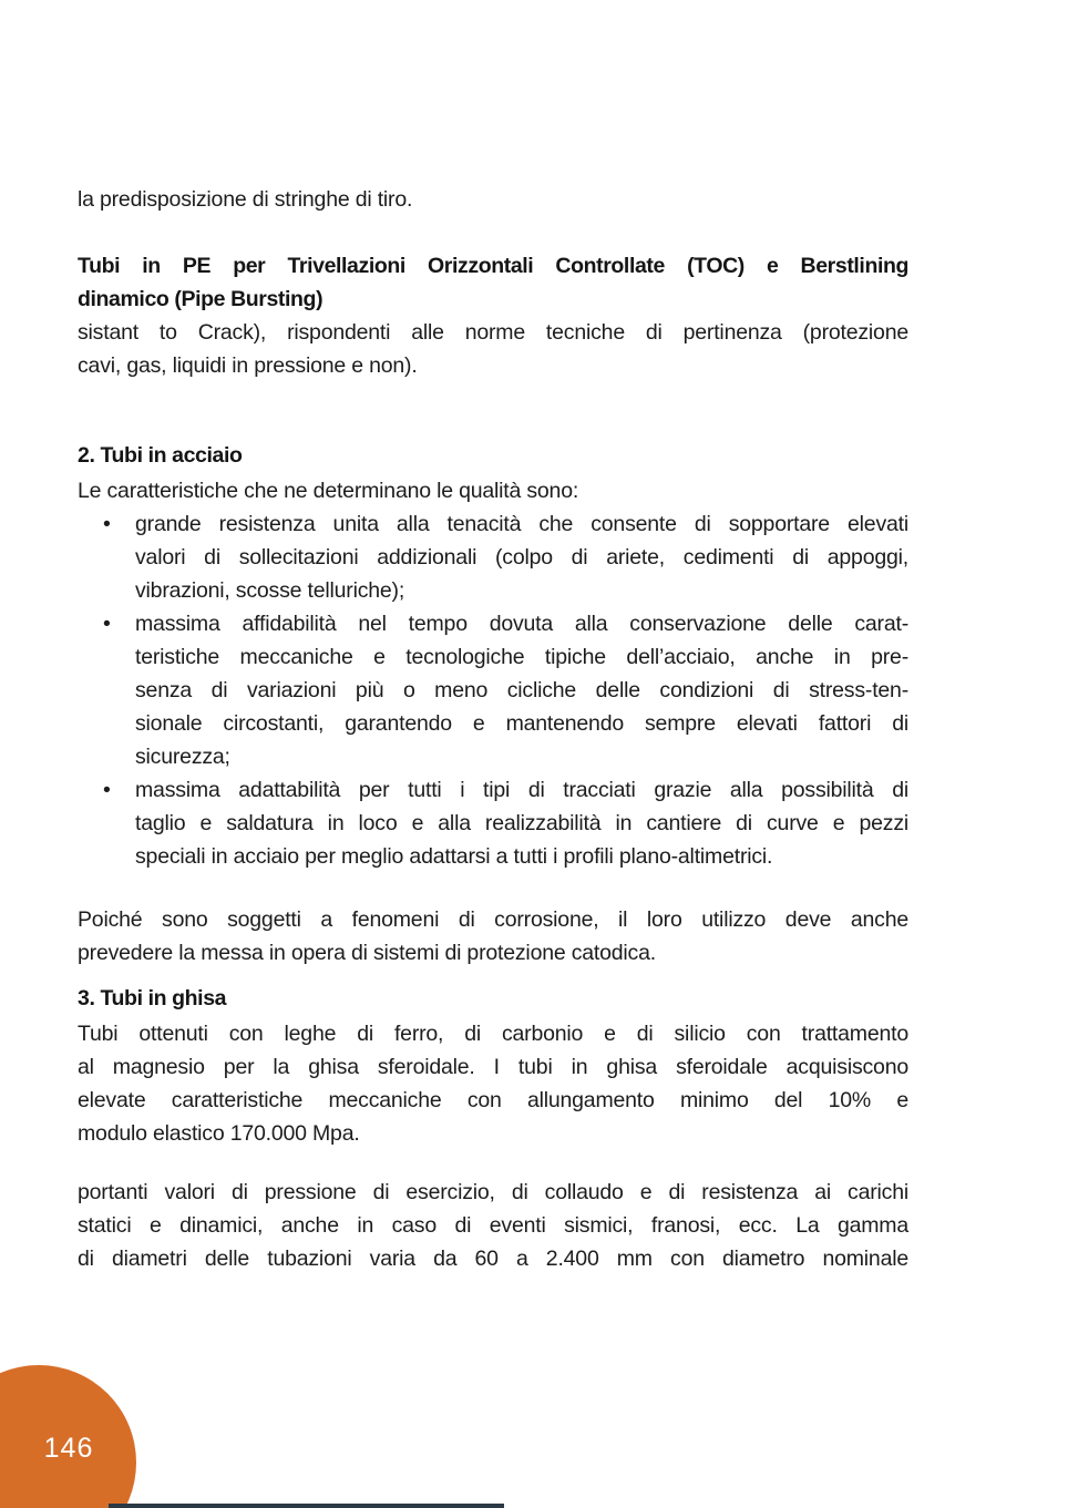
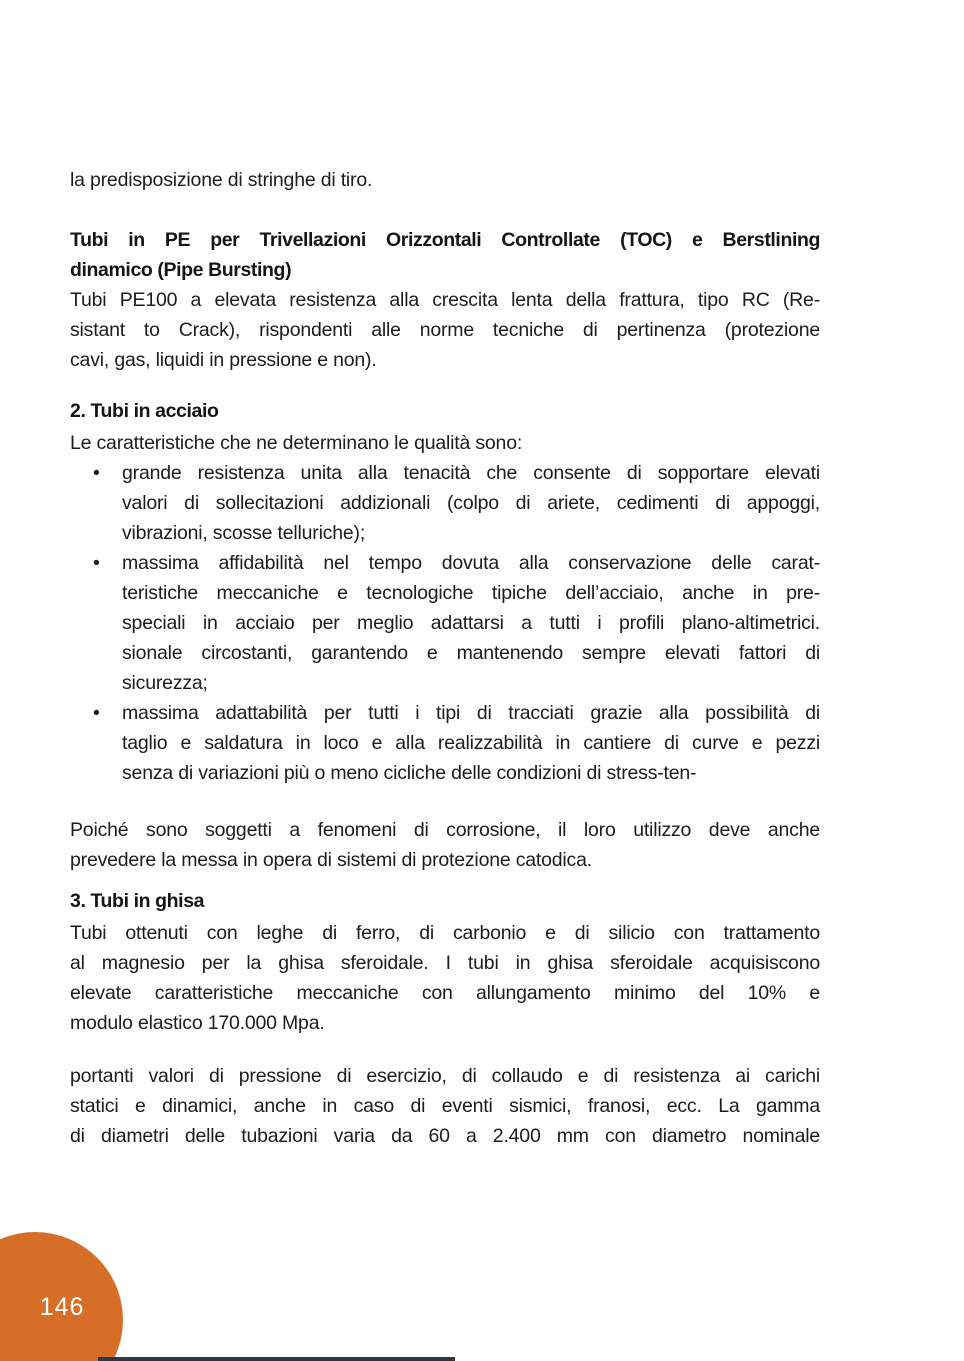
  la predisposizione di stringhe di tiro.
  Tubi in PE per Trivellazioni Orizzontali Controllate (TOC) e Berstlining
  dinamico (Pipe Bursting)
+ Tubi PE100 a elevata resistenza alla crescita lenta della frattura, tipo RC (Re-
  sistant to Crack), rispondenti alle norme tecniche di pertinenza (protezione
  cavi, gas, liquidi in pressione e non).
  2. Tubi in acciaio
  Le caratteristiche che ne determinano le qualità sono:
  •
  grande resistenza unita alla tenacità che consente di sopportare elevati
  valori di sollecitazioni addizionali (colpo di ariete, cedimenti di appoggi,
  vibrazioni, scosse telluriche);
  •
  massima affidabilità nel tempo dovuta alla conservazione delle carat-
  teristiche meccaniche e tecnologiche tipiche dell’acciaio, anche in pre-
- senza di variazioni più o meno cicliche delle condizioni di stress-ten-
+ speciali in acciaio per meglio adattarsi a tutti i profili plano-altimetrici.
  sionale circostanti, garantendo e mantenendo sempre elevati fattori di
  sicurezza;
  •
  massima adattabilità per tutti i tipi di tracciati grazie alla possibilità di
  taglio e saldatura in loco e alla realizzabilità in cantiere di curve e pezzi
- speciali in acciaio per meglio adattarsi a tutti i profili plano-altimetrici.
+ senza di variazioni più o meno cicliche delle condizioni di stress-ten-
  Poiché sono soggetti a fenomeni di corrosione, il loro utilizzo deve anche
  prevedere la messa in opera di sistemi di protezione catodica.
  3. Tubi in ghisa
  Tubi ottenuti con leghe di ferro, di carbonio e di silicio con trattamento
  al magnesio per la ghisa sferoidale. I tubi in ghisa sferoidale acquisiscono
  elevate caratteristiche meccaniche con allungamento minimo del 10% e
  modulo elastico 170.000 Mpa.
  portanti valori di pressione di esercizio, di collaudo e di resistenza ai carichi
  statici e dinamici, anche in caso di eventi sismici, franosi, ecc. La gamma
  di diametri delle tubazioni varia da 60 a 2.400 mm con diametro nominale
  146
